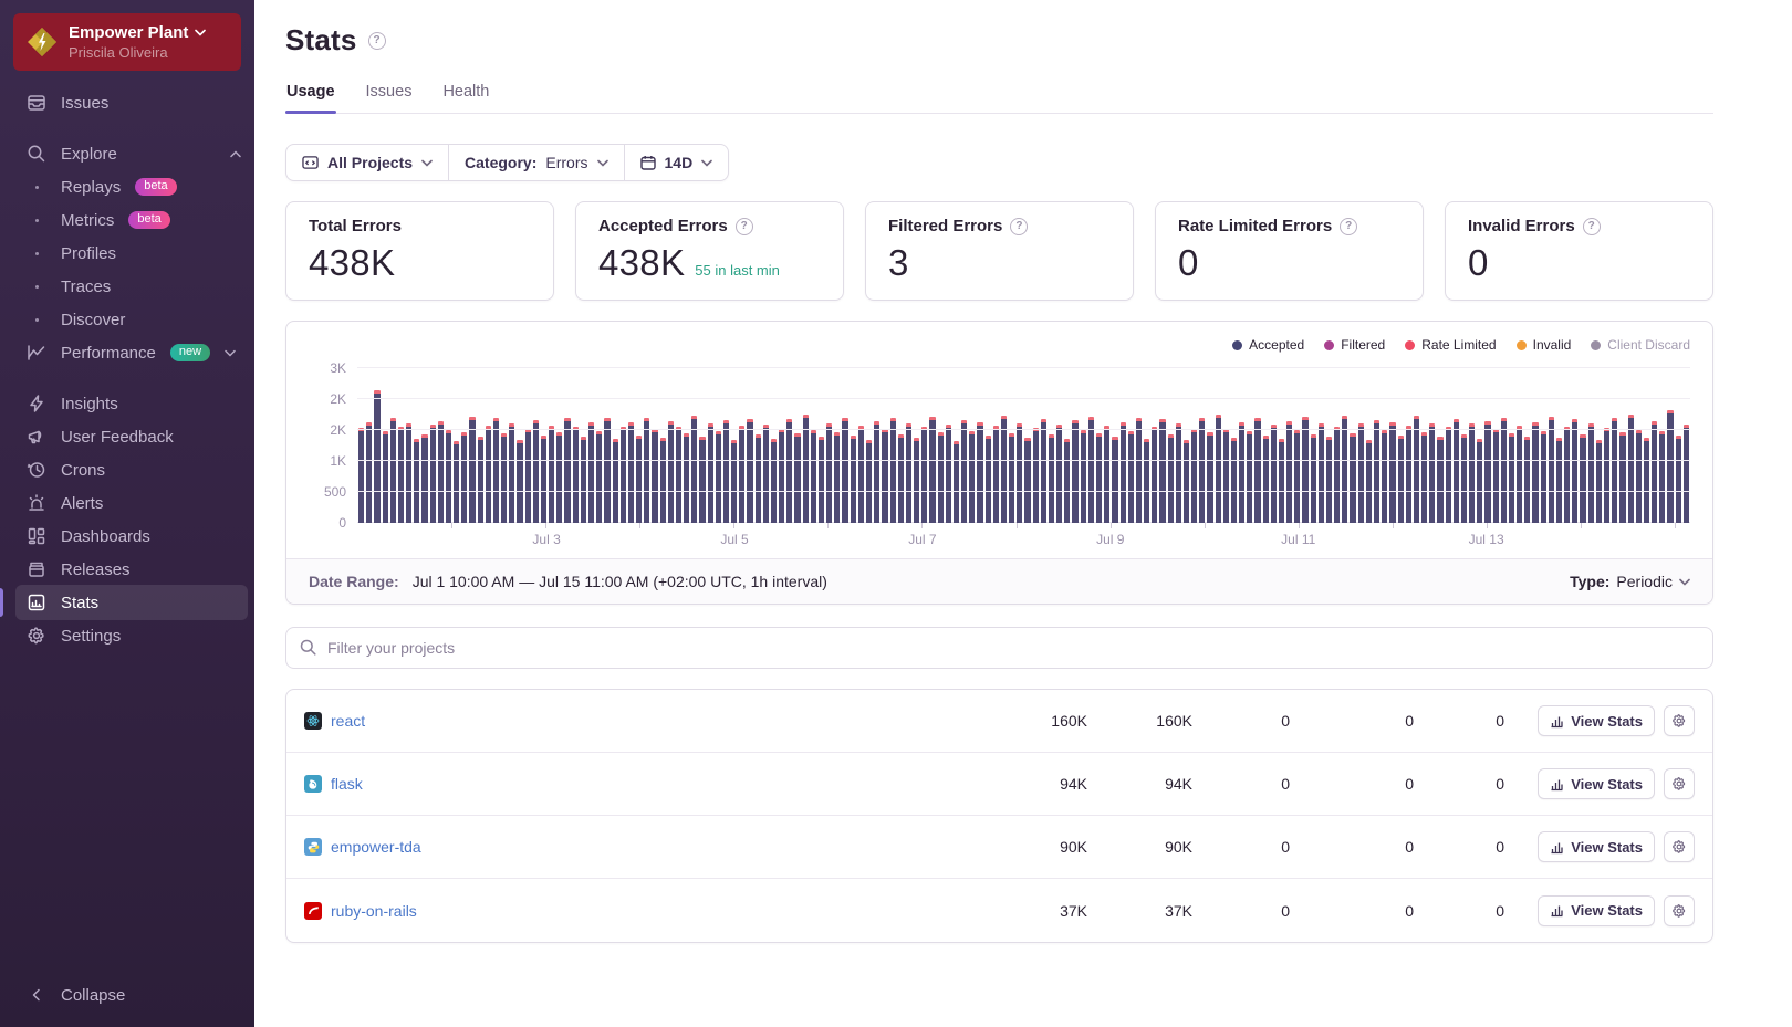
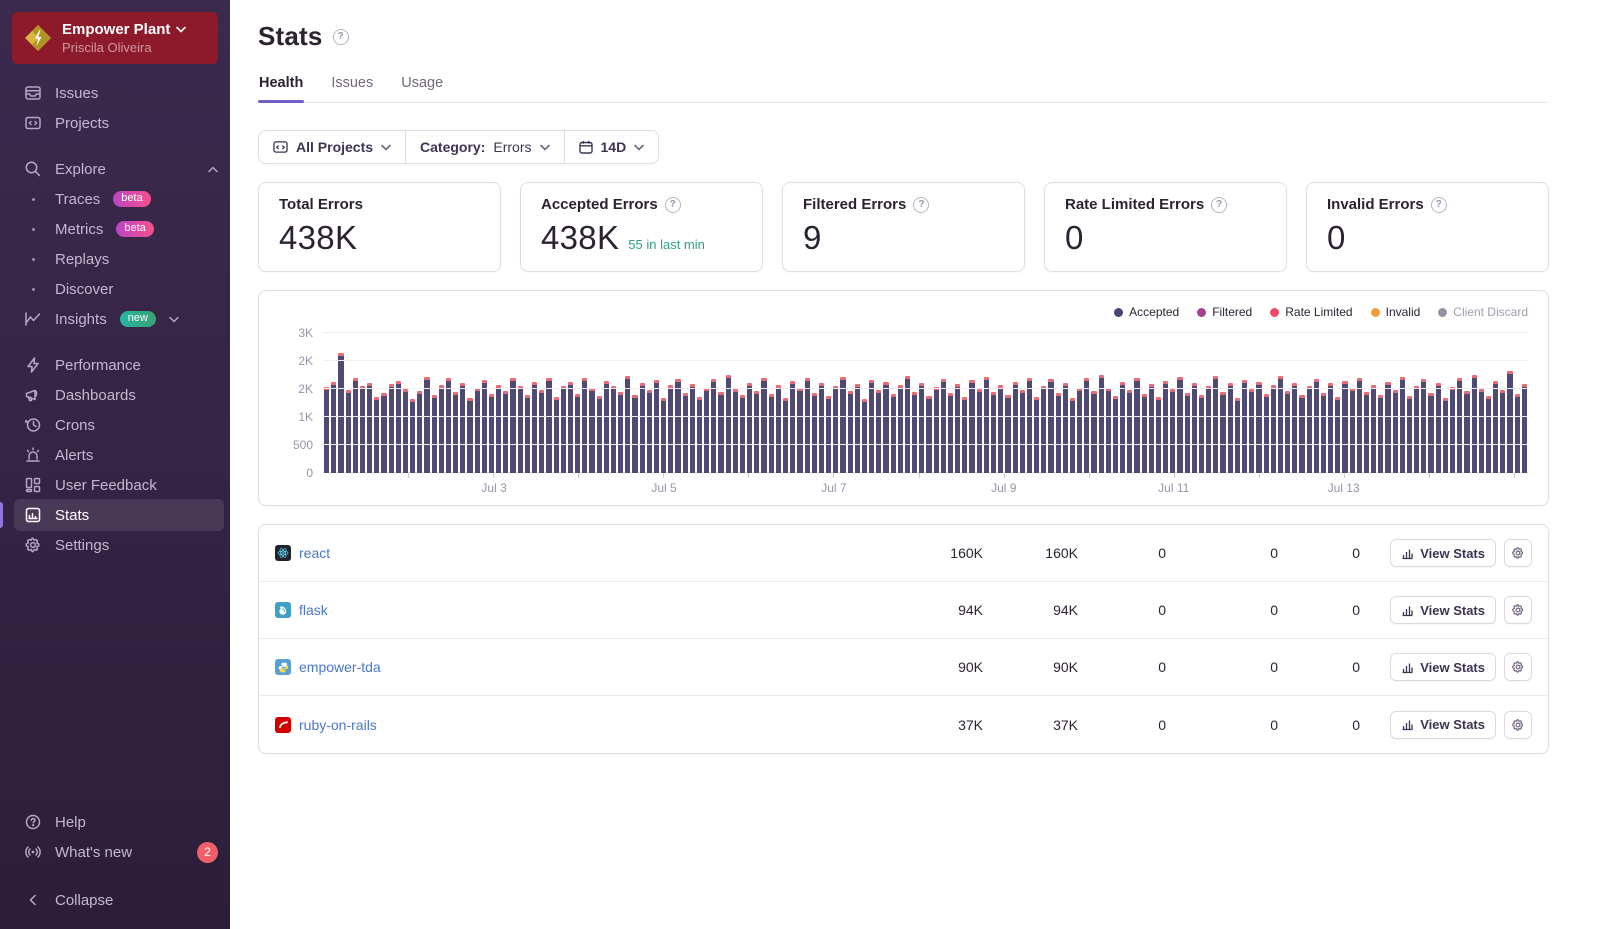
  Empower Plant
  Priscila Oliveira
  Issues
+ Projects
  Explore
- Replays
+ Traces
  beta
  Metrics
  beta
- Profiles
- Traces
+ Replays
  Discover
- Performance
+ Insights
  new
- Insights
+ Performance
- User Feedback
+ Dashboards
  Crons
  Alerts
- Dashboards
+ User Feedback
- Releases
  Stats
  Settings
+ Help
+ What's new
+ 2
  Collapse
  Stats
  ?
- Usage
+ Health
  Issues
- Health
+ Usage
  All Projects
  Category:
  Errors
  14D
  Total Errors
  438K
  Accepted Errors
  ?
  438K
  55 in last min
  Filtered Errors
  ?
- 3
+ 9
  Rate Limited Errors
  ?
  0
  Invalid Errors
  ?
  0
  Accepted
  Filtered
  Rate Limited
  Invalid
  Client Discard
  500
  1K
  2K
  2K
  3K
  0
  Jul 3
  Jul 5
  Jul 7
  Jul 9
  Jul 11
  Jul 13
- Date Range:
- Jul 1 10:00 AM — Jul 15 11:00 AM (+02:00 UTC, 1h interval)
- Type:
- Periodic
- Filter your projects
  react
  160K
  160K
  0
  0
  0
  View Stats
  flask
  94K
  94K
  0
  0
  0
  View Stats
  empower-tda
  90K
  90K
  0
  0
  0
  View Stats
  ruby-on-rails
  37K
  37K
  0
  0
  0
  View Stats
